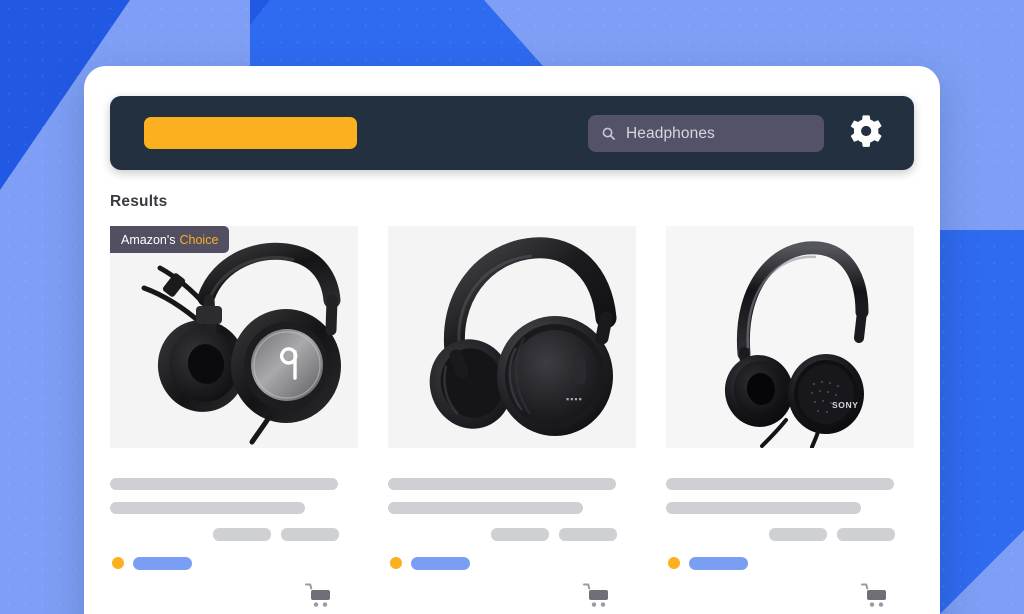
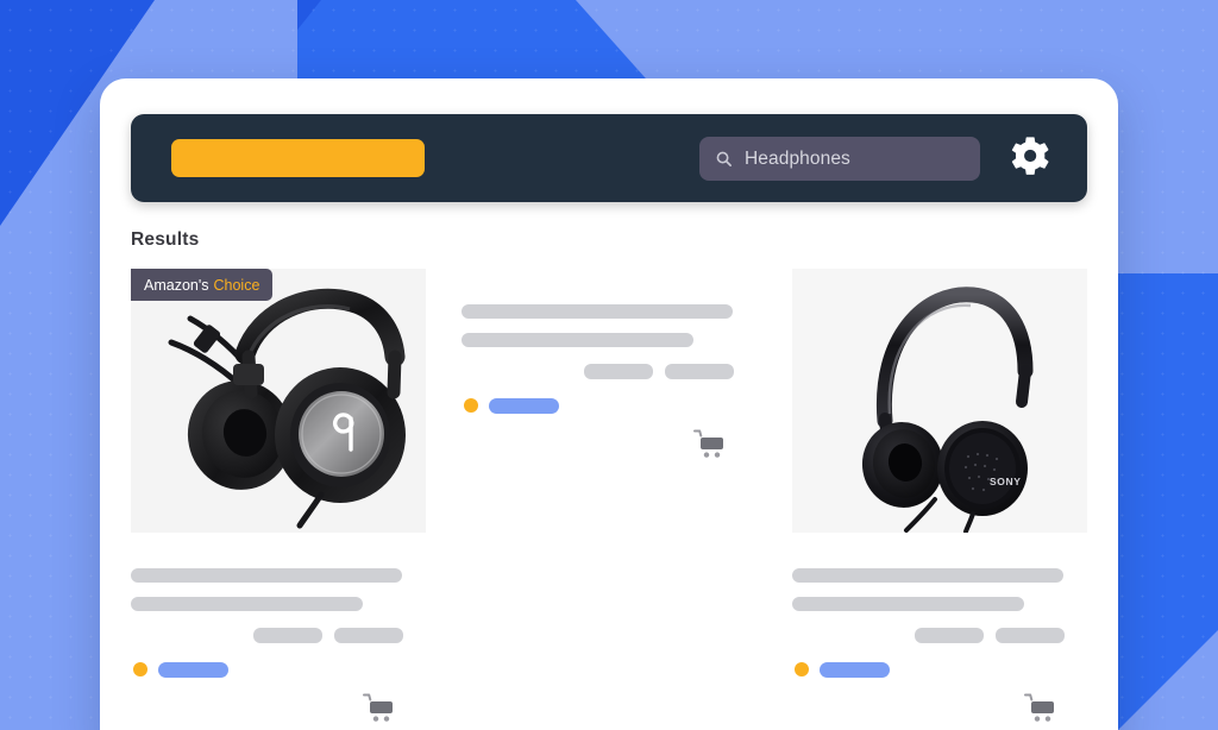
  Headphones
  Results
  Amazon's
  Choice
- ▪▪▪▪
  SONY
